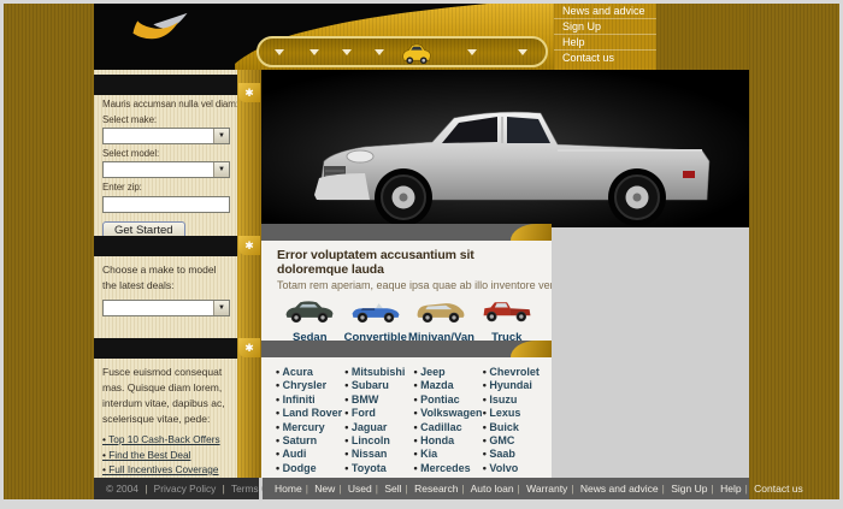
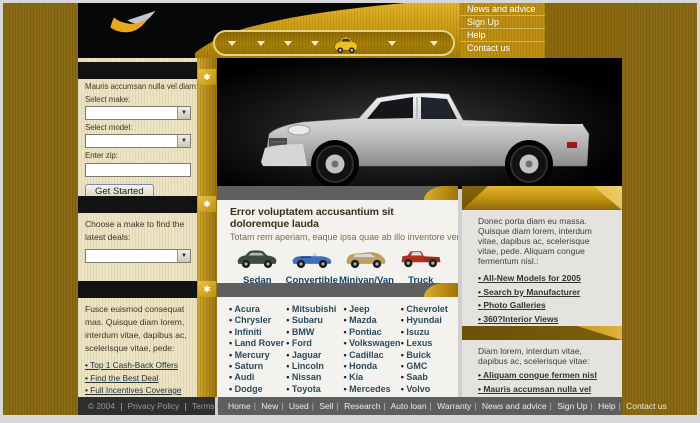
  News and advice
  Sign Up
  Help
  Contact us
  Mauris accumsan nulla vel diam
  Select make:
  Select model:
  Enter zip:
  Get Started
- Choose a make to model the latest deals:
+ Choose a make to find the latest deals:
  Fusce euismod consequat mas. Quisque diam lorem, interdum vitae, dapibus ac, scelerisque vitae, pede:
- Top 10 Cash-Back Offers
+ Top 1 Cash-Back Offers
  Find the Best Deal
  Full Incentives Coverage
  ✱
  ✱
  ✱
  Error voluptatem accusantium sit doloremque lauda
  Totam rem aperiam, eaque ipsa quae ab illo inventore ve
  Sedan
  Convertible
  Minivan/Van
  Truck
  Acura
  Chrysler
  Infiniti
  Land Rover
  Mercury
  Saturn
  Audi
  Dodge
  Mitsubishi
  Subaru
  BMW
  Ford
  Jaguar
  Lincoln
  Nissan
  Toyota
  Jeep
  Mazda
  Pontiac
  Volkswagen
  Cadillac
  Honda
  Kia
  Mercedes
  Chevrolet
  Hyundai
  Isuzu
  Lexus
  Buick
  GMC
  Saab
  Volvo
+ Donec porta diam eu massa. Quisque diam lorem, interdum vitae, dapibus ac, scelerisque vitae, pede. Aliquam congue fermentum nisl.:
+ All-New Models for 2005
+ Search by Manufacturer
+ Photo Galleries
+ 360?Interior Views
+ Diam lorem, interdum vitae, dapibus ac, scelerisque vitae:
+ Aliquam congue fermen nisl
+ Mauris accumsan nulla vel
  © 2004 | Privacy Policy | Terms
  Home | New | Used | Sell | Research | Auto loan | Warranty | News and advice | Sign Up | Help | Contact us
